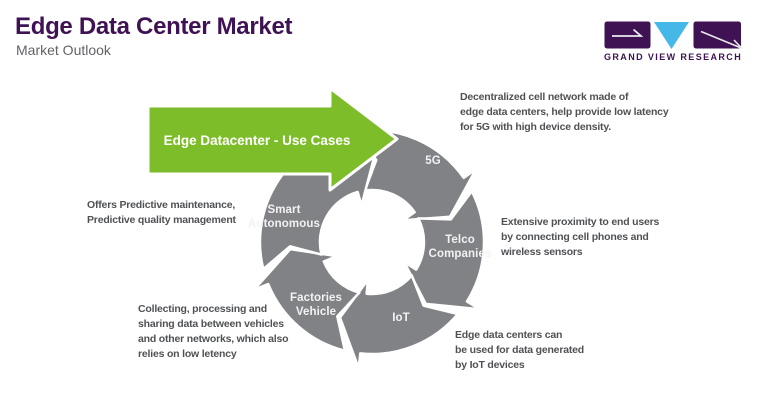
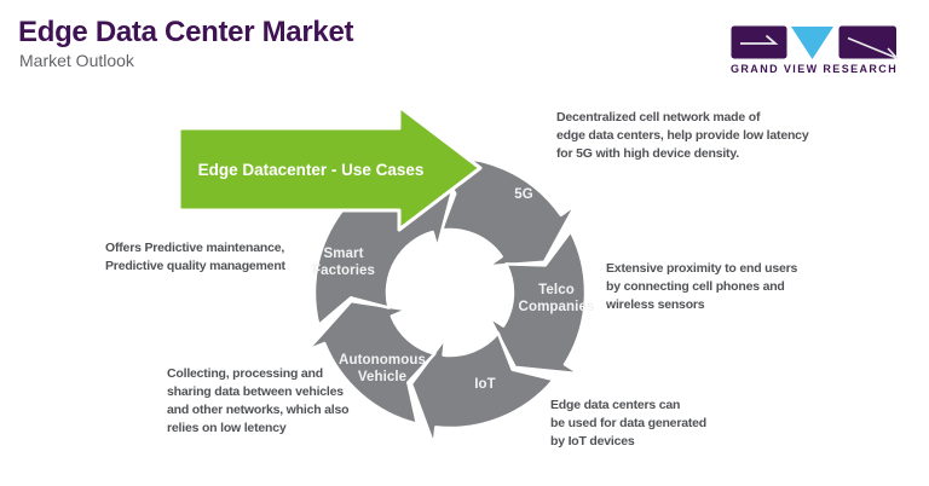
  Edge Data Center Market
  Market Outlook
  GRAND VIEW RESEARCH
  Edge Datacenter - Use Cases
  5G
  Telco
  Companies
  IoT
- Factories
+ Autonomous
  Vehicle
  Smart
- Autonomous
+ Factories
  Decentralized cell network made of
  edge data centers, help provide low latency
  for 5G with high device density.
  Extensive proximity to end users
  by connecting cell phones and
  wireless sensors
  Edge data centers can
  be used for data generated
  by IoT devices
  Collecting, processing and
  sharing data between vehicles
  and other networks, which also
  relies on low letency
  Offers Predictive maintenance,
  Predictive quality management
